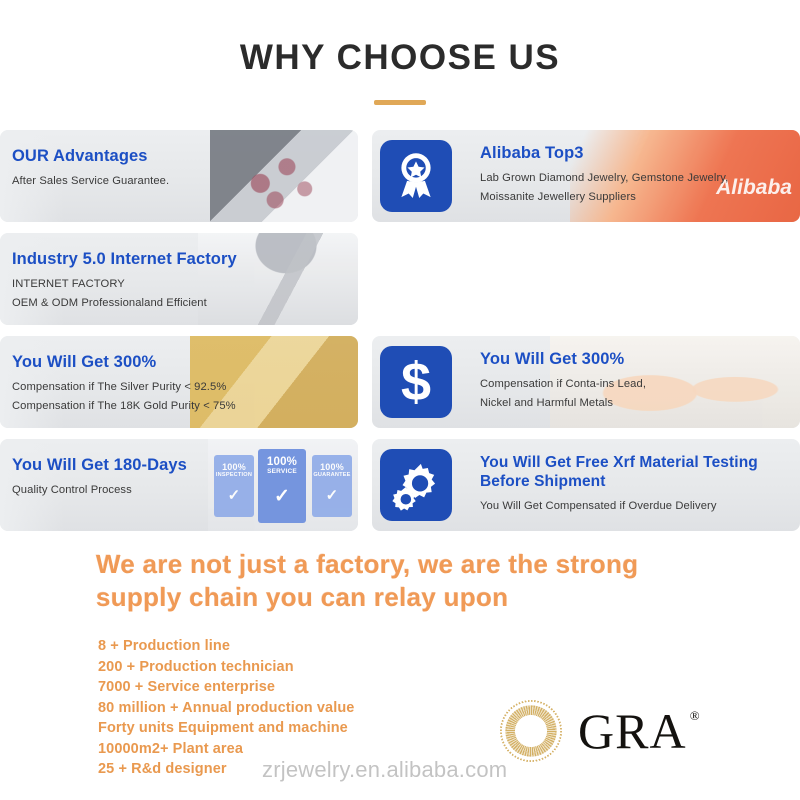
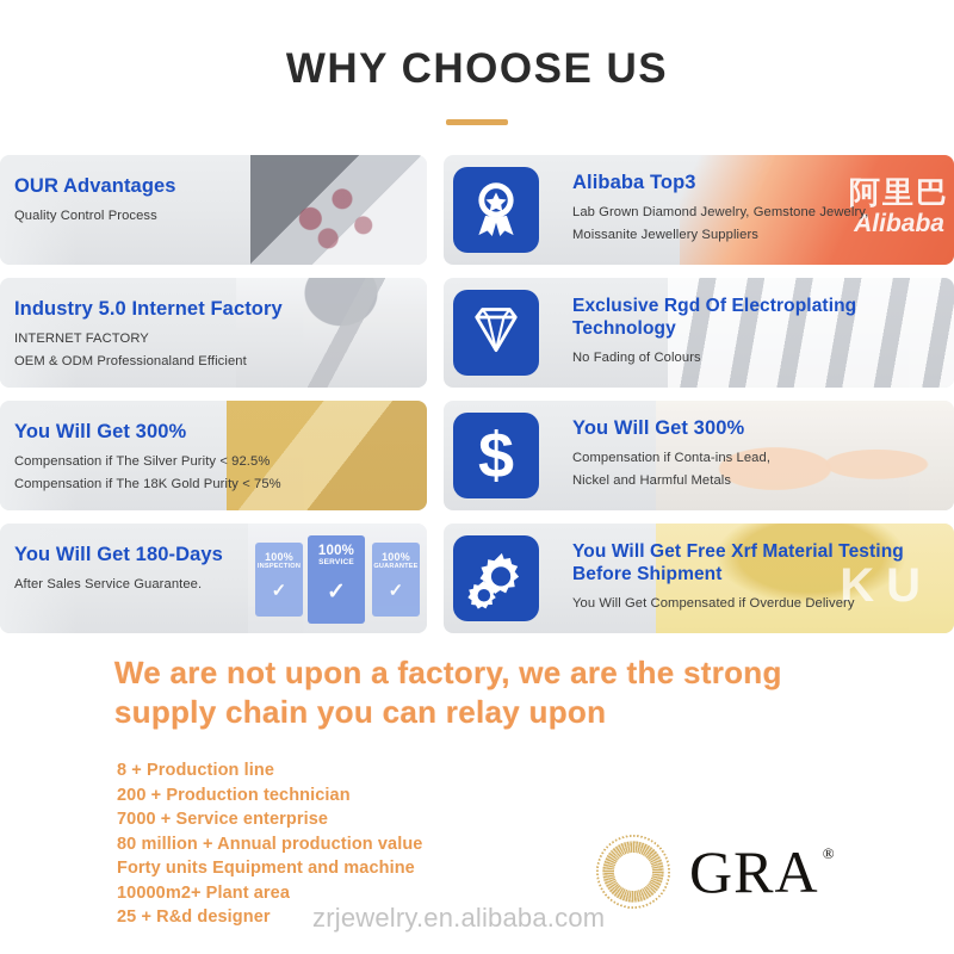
  WHY CHOOSE US
  OUR Advantages
- After Sales Service Guarantee.
+ Quality Control Process
+ 阿里巴
  Alibaba
  Alibaba Top3
  Lab Grown Diamond Jewelry, Gemstone Jewelry,
  Moissanite Jewellery Suppliers
  Industry 5.0 Internet Factory
  INTERNET FACTORY
  OEM & ODM Professionaland Efficient
+ Exclusive Rgd Of Electroplating Technology
+ No Fading of Colours
  You Will Get 300%
  Compensation if The Silver Purity < 92.5%
  Compensation if The 18K Gold Purity < 75%
  $
  You Will Get 300%
  Compensation if Conta-ins Lead,
  Nickel and Harmful Metals
  100%
  ✓
  100%
  ✓
  100%
  ✓
  You Will Get 180-Days
- Quality Control Process
+ After Sales Service Guarantee.
+ KU
  You Will Get Free Xrf Material Testing Before Shipment
  You Will Get Compensated if Overdue Delivery
- We are not just a factory, we are the strong
+ We are not upon a factory, we are the strong
  supply chain you can relay upon
  8 + Production line
  200 + Production technician
  7000 + Service enterprise
  80 million + Annual production value
  Forty units Equipment and machine
  10000m2+ Plant area
  25 + R&d designer
  GRA
  ®
  zrjewelry.en.alibaba.com
